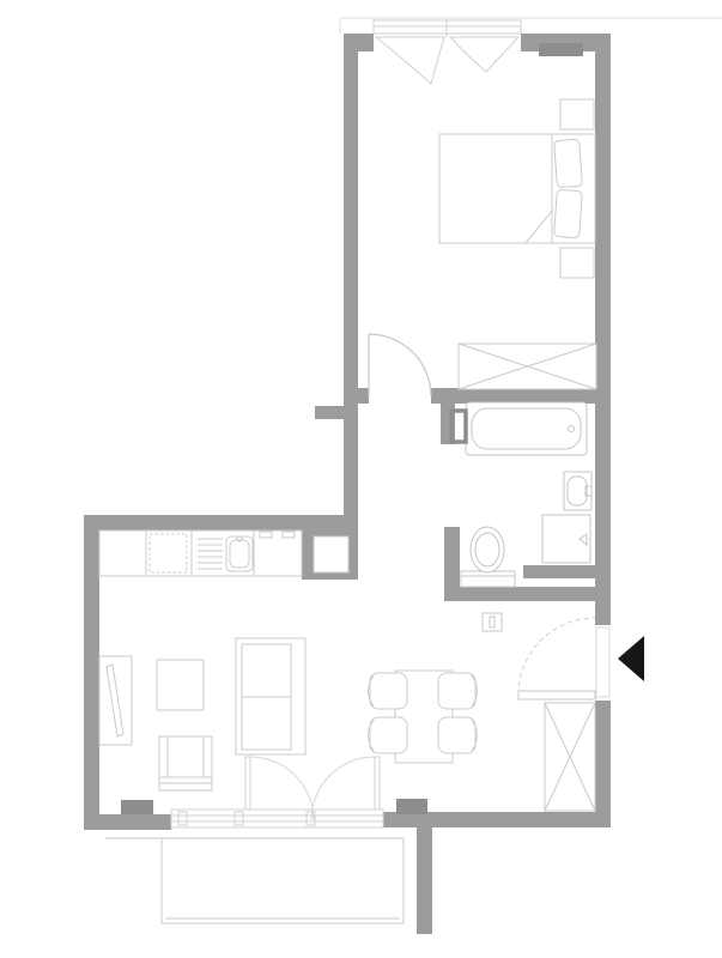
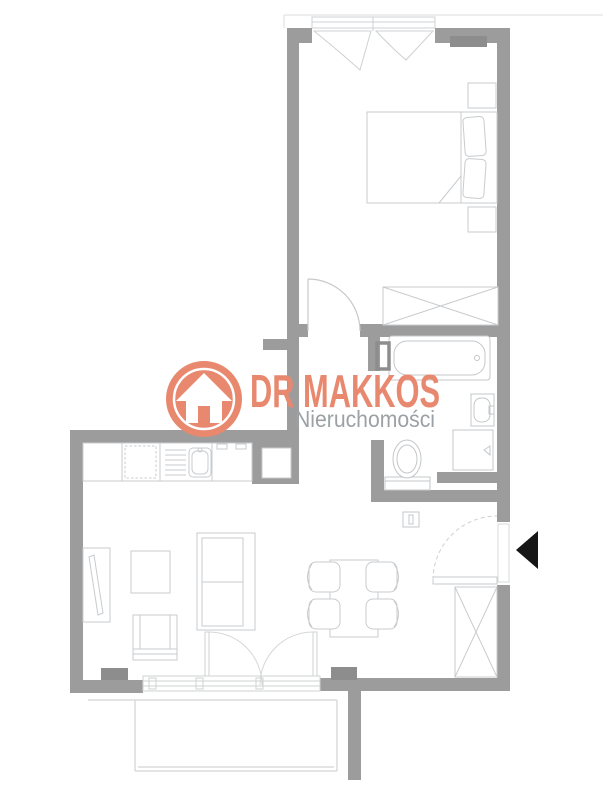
+ DR MAKKOS
+ Nieruchomości
